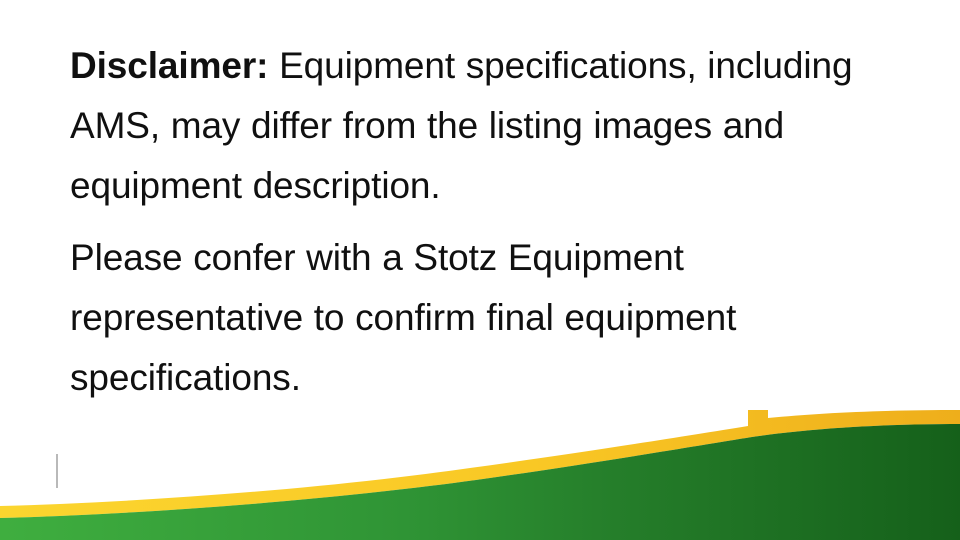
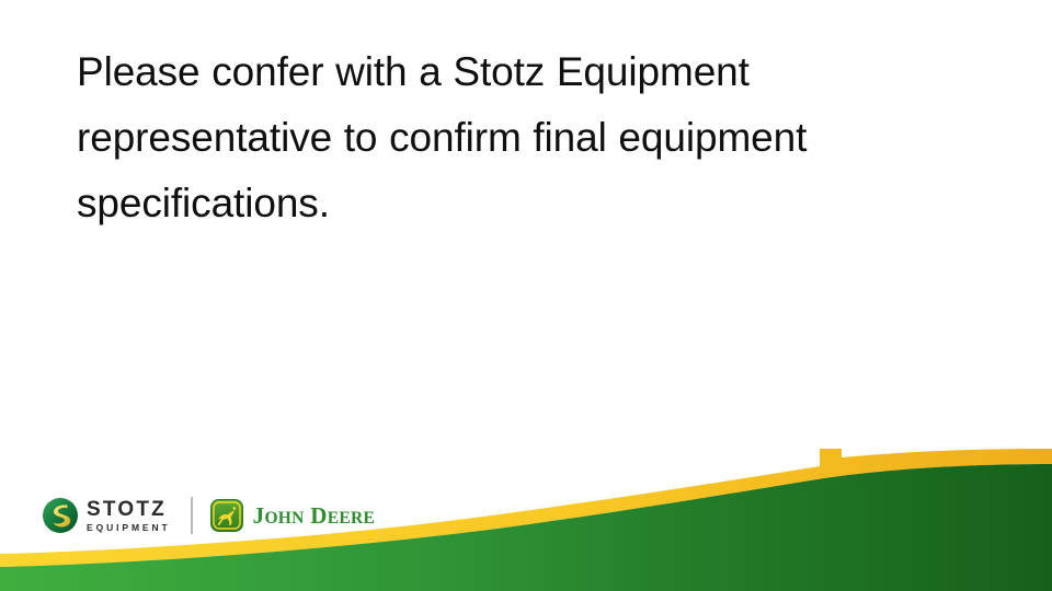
- Disclaimer: Equipment specifications, including AMS, may differ from the listing images and equipment description.
  Please confer with a Stotz Equipment representative to confirm final equipment specifications.
+ STOTZ
+ EQUIPMENT
+ JOHN DEERE
